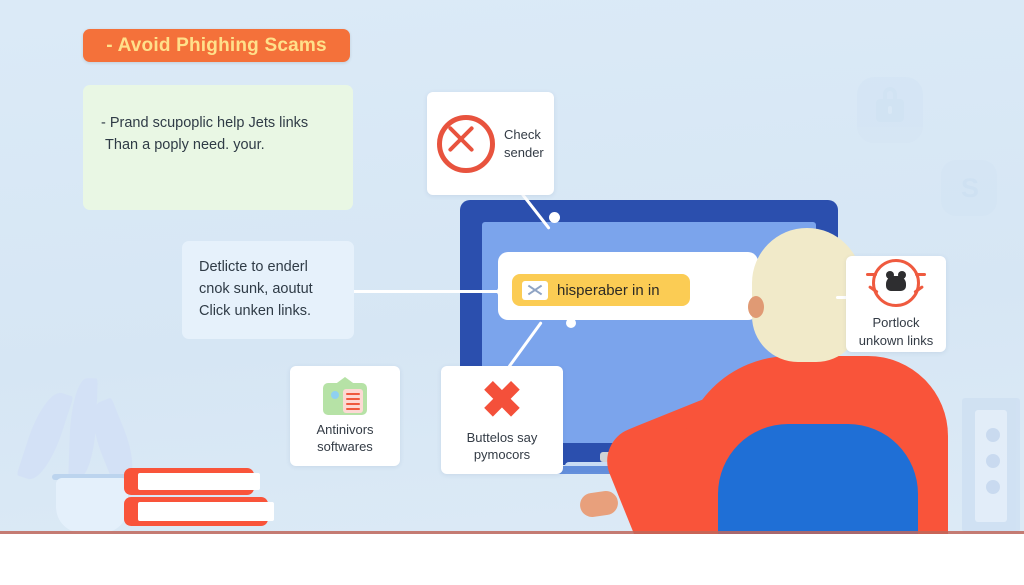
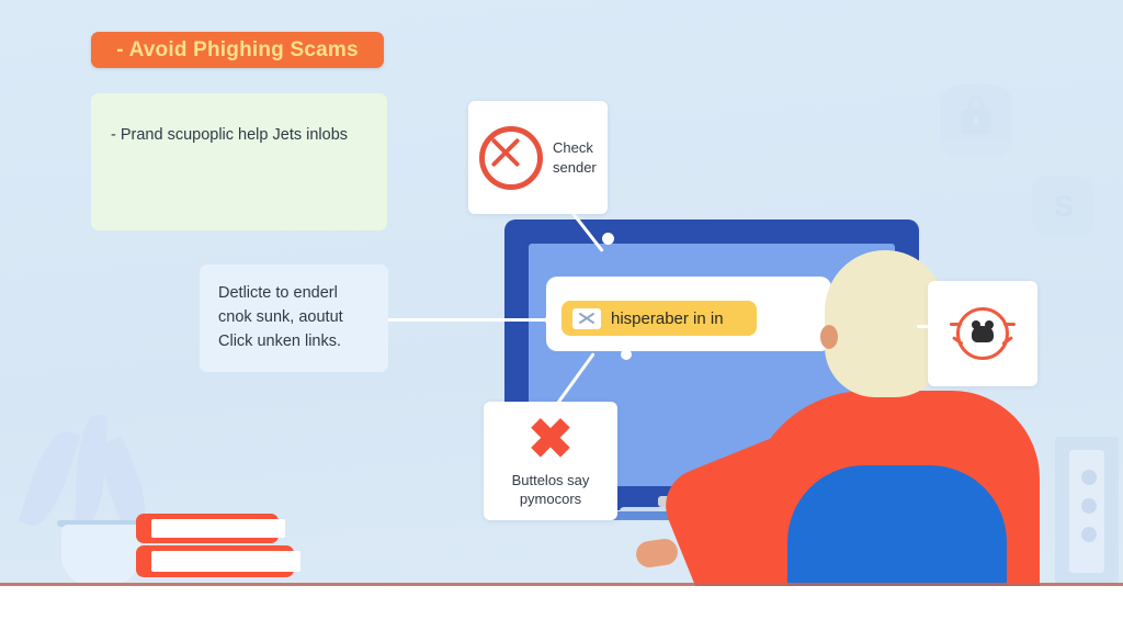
  hisperaber in in
  - Avoid Phighing Scams
- - Prand scupoplic help Jets links
+ - Prand scupoplic help Jets inlobs
- Than a poply need. your.
  Detlicte to enderl
  cnok sunk, aoutut
  Click unken links.
  Check sender
- Portlock
- unkown links
- Antinivors
- softwares
  ✖
  Buttelos say
  pymocors
